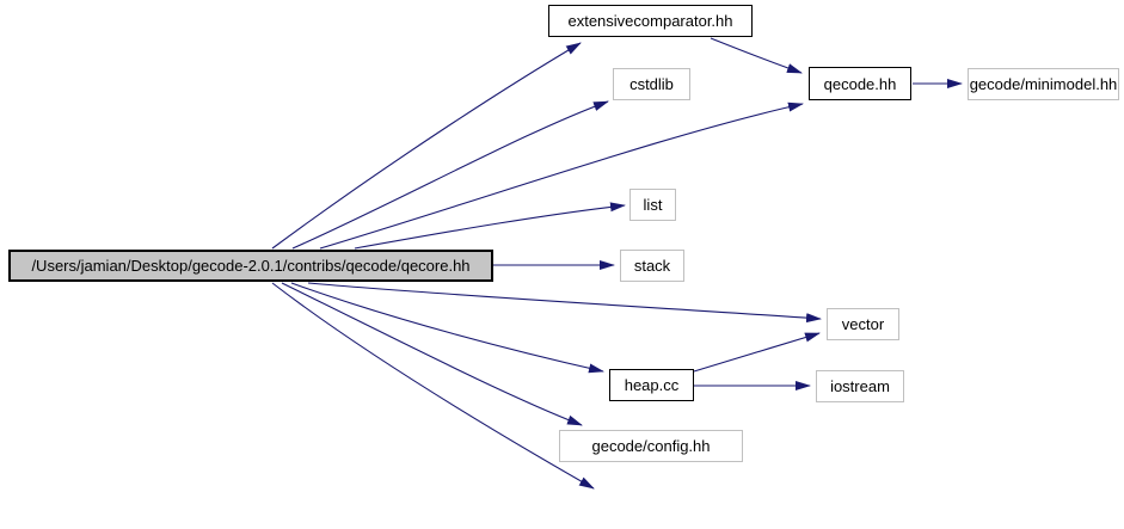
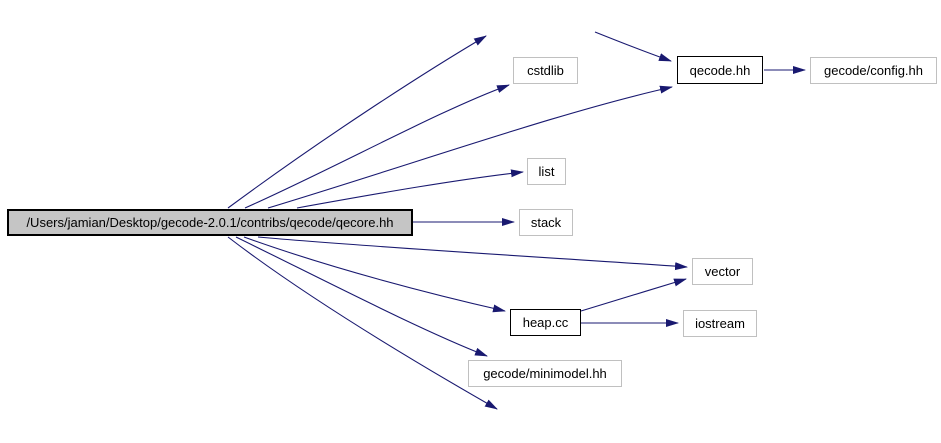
  /Users/jamian/Desktop/gecode-2.0.1/contribs/qecode/qecore.hh
- extensivecomparator.hh
  cstdlib
  qecode.hh
- gecode/minimodel.hh
+ gecode/config.hh
  list
  stack
  vector
  heap.cc
  iostream
- gecode/config.hh
+ gecode/minimodel.hh
